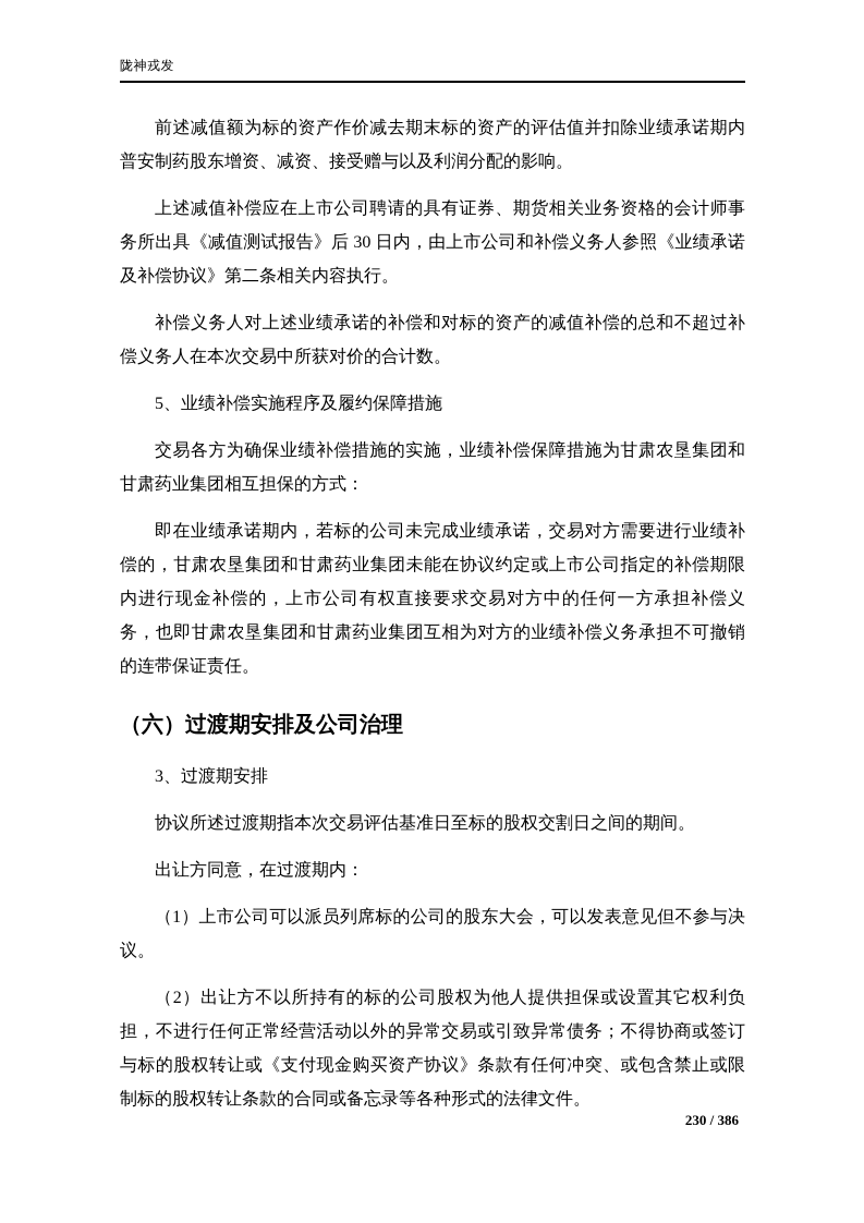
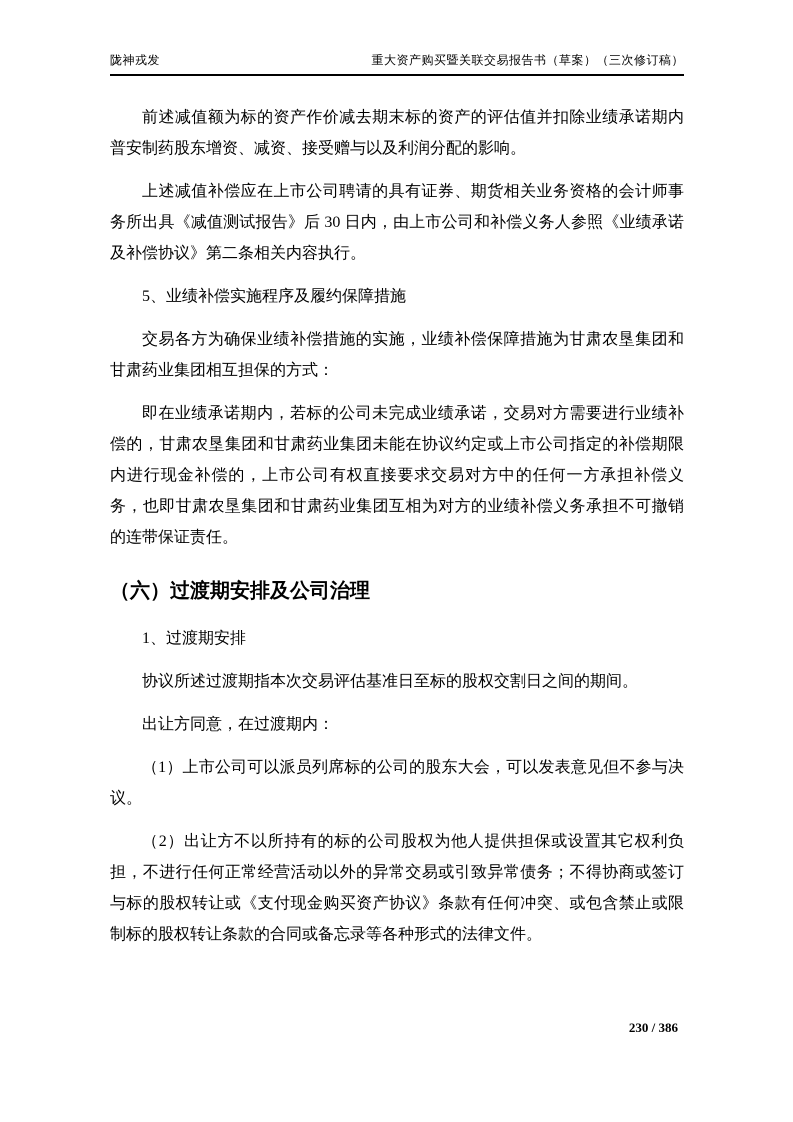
  陇神戎发
+ 重大资产购买暨关联交易报告书（草案）（三次修订稿）
  前述减值额为标的资产作价减去期末标的资产的评估值并扣除业绩承诺期内普安制药股东增资、减资、接受赠与以及利润分配的影响。
  上述减值补偿应在上市公司聘请的具有证券、期货相关业务资格的会计师事务所出具《减值测试报告》后 30 日内，由上市公司和补偿义务人参照《业绩承诺及补偿协议》第二条相关内容执行。
- 补偿义务人对上述业绩承诺的补偿和对标的资产的减值补偿的总和不超过补偿义务人在本次交易中所获对价的合计数。
  5、业绩补偿实施程序及履约保障措施
  交易各方为确保业绩补偿措施的实施，业绩补偿保障措施为甘肃农垦集团和甘肃药业集团相互担保的方式：
  即在业绩承诺期内，若标的公司未完成业绩承诺，交易对方需要进行业绩补偿的，甘肃农垦集团和甘肃药业集团未能在协议约定或上市公司指定的补偿期限内进行现金补偿的，上市公司有权直接要求交易对方中的任何一方承担补偿义务，也即甘肃农垦集团和甘肃药业集团互相为对方的业绩补偿义务承担不可撤销的连带保证责任。
  （六）过渡期安排及公司治理
- 3、过渡期安排
+ 1、过渡期安排
  协议所述过渡期指本次交易评估基准日至标的股权交割日之间的期间。
  出让方同意，在过渡期内：
  （1）上市公司可以派员列席标的公司的股东大会，可以发表意见但不参与决议。
  （2）出让方不以所持有的标的公司股权为他人提供担保或设置其它权利负担，不进行任何正常经营活动以外的异常交易或引致异常债务；不得协商或签订与标的股权转让或《支付现金购买资产协议》条款有任何冲突、或包含禁止或限制标的股权转让条款的合同或备忘录等各种形式的法律文件。
  230 / 386
